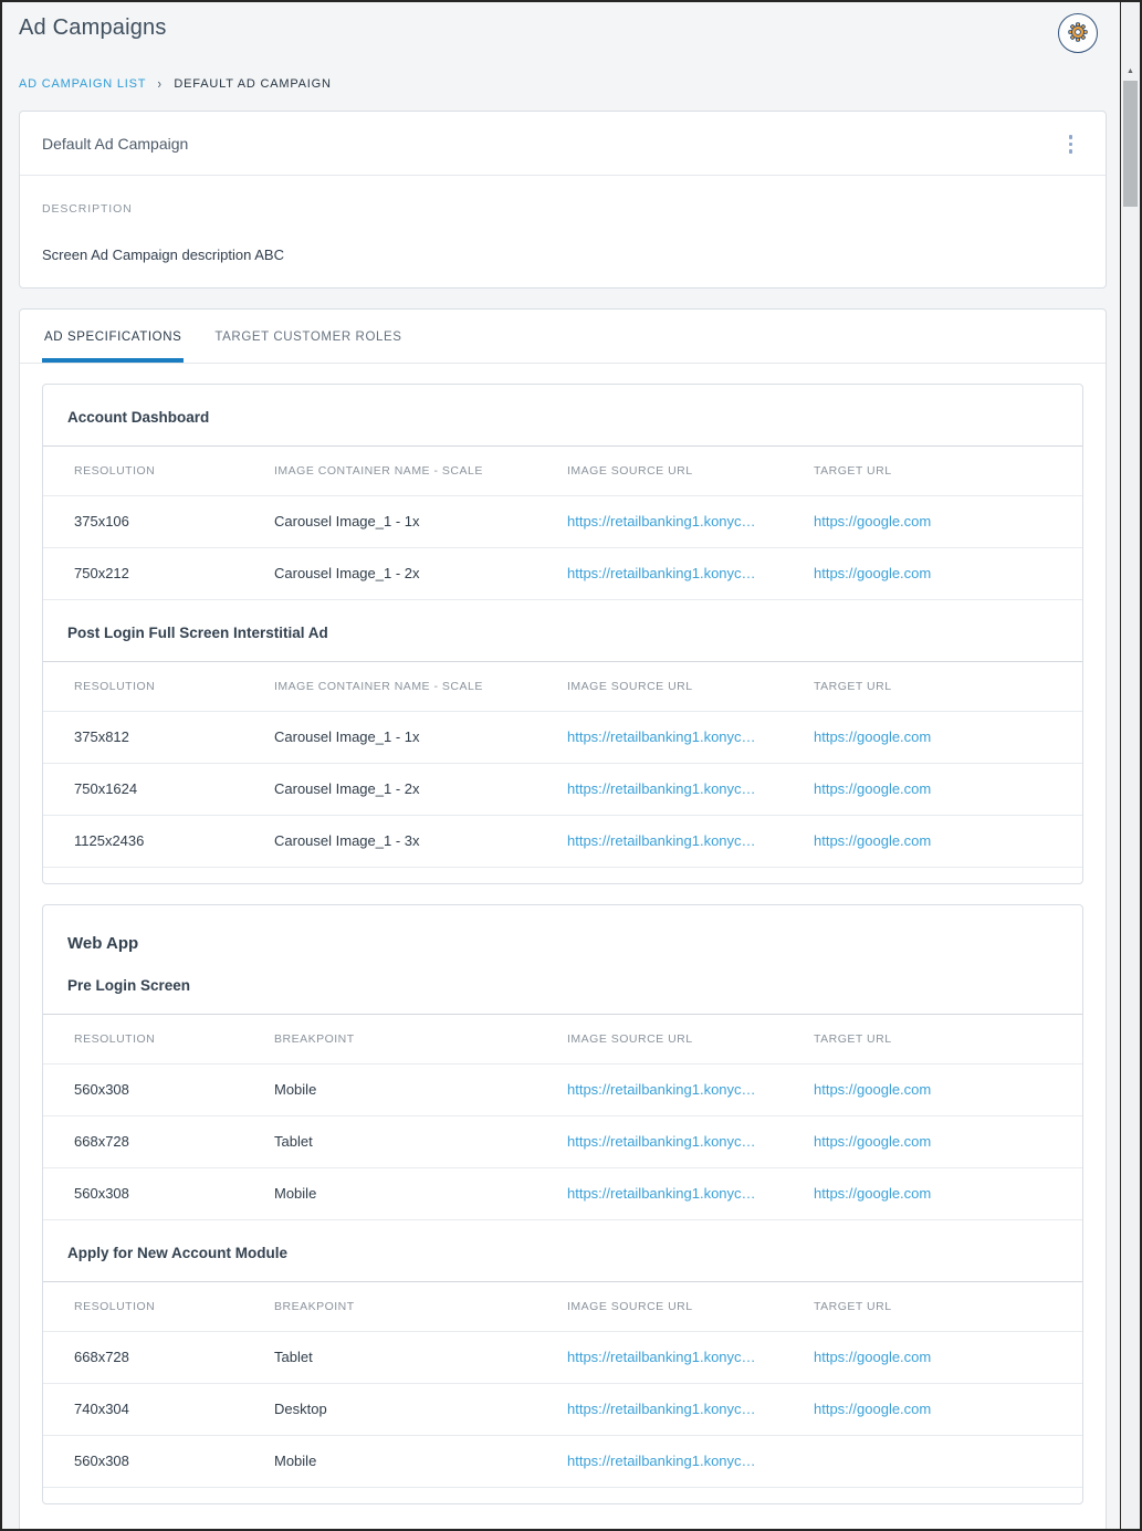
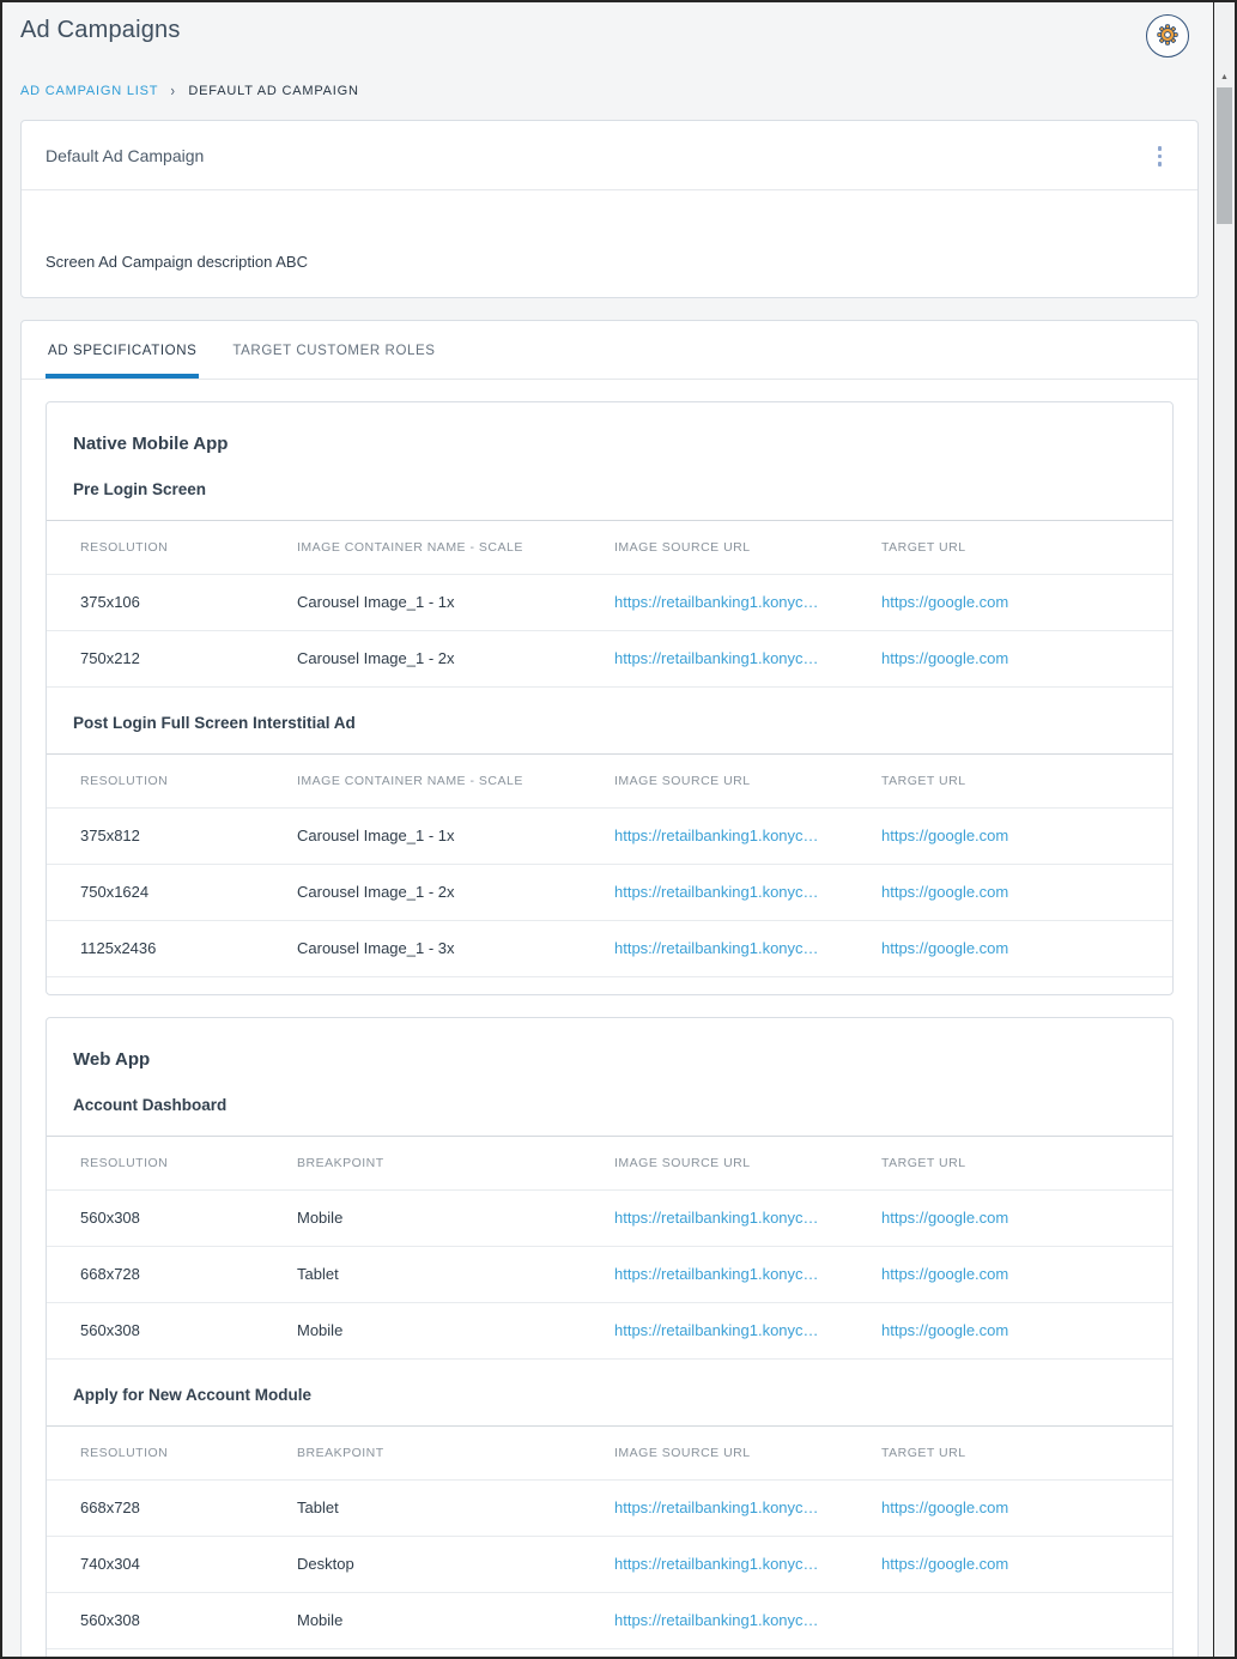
  Ad Campaigns
  AD CAMPAIGN LIST
  ›
  DEFAULT AD CAMPAIGN
  Default Ad Campaign
- DESCRIPTION
  Screen Ad Campaign description ABC
  AD SPECIFICATIONS
  TARGET CUSTOMER ROLES
+ Native Mobile App
- Account Dashboard
+ Pre Login Screen
  RESOLUTION
  IMAGE CONTAINER NAME - SCALE
  IMAGE SOURCE URL
  TARGET URL
  375x106
  Carousel Image_1 - 1x
  https://retailbanking1.konyc…
  https://google.com
  750x212
  Carousel Image_1 - 2x
  https://retailbanking1.konyc…
  https://google.com
  Post Login Full Screen Interstitial Ad
  RESOLUTION
  IMAGE CONTAINER NAME - SCALE
  IMAGE SOURCE URL
  TARGET URL
  375x812
  Carousel Image_1 - 1x
  https://retailbanking1.konyc…
  https://google.com
  750x1624
  Carousel Image_1 - 2x
  https://retailbanking1.konyc…
  https://google.com
  1125x2436
  Carousel Image_1 - 3x
  https://retailbanking1.konyc…
  https://google.com
  Web App
- Pre Login Screen
+ Account Dashboard
  RESOLUTION
  BREAKPOINT
  IMAGE SOURCE URL
  TARGET URL
  560x308
  Mobile
  https://retailbanking1.konyc…
  https://google.com
  668x728
  Tablet
  https://retailbanking1.konyc…
  https://google.com
  560x308
  Mobile
  https://retailbanking1.konyc…
  https://google.com
  Apply for New Account Module
  RESOLUTION
  BREAKPOINT
  IMAGE SOURCE URL
  TARGET URL
  668x728
  Tablet
  https://retailbanking1.konyc…
  https://google.com
  740x304
  Desktop
  https://retailbanking1.konyc…
  https://google.com
  560x308
  Mobile
  https://retailbanking1.konyc…
